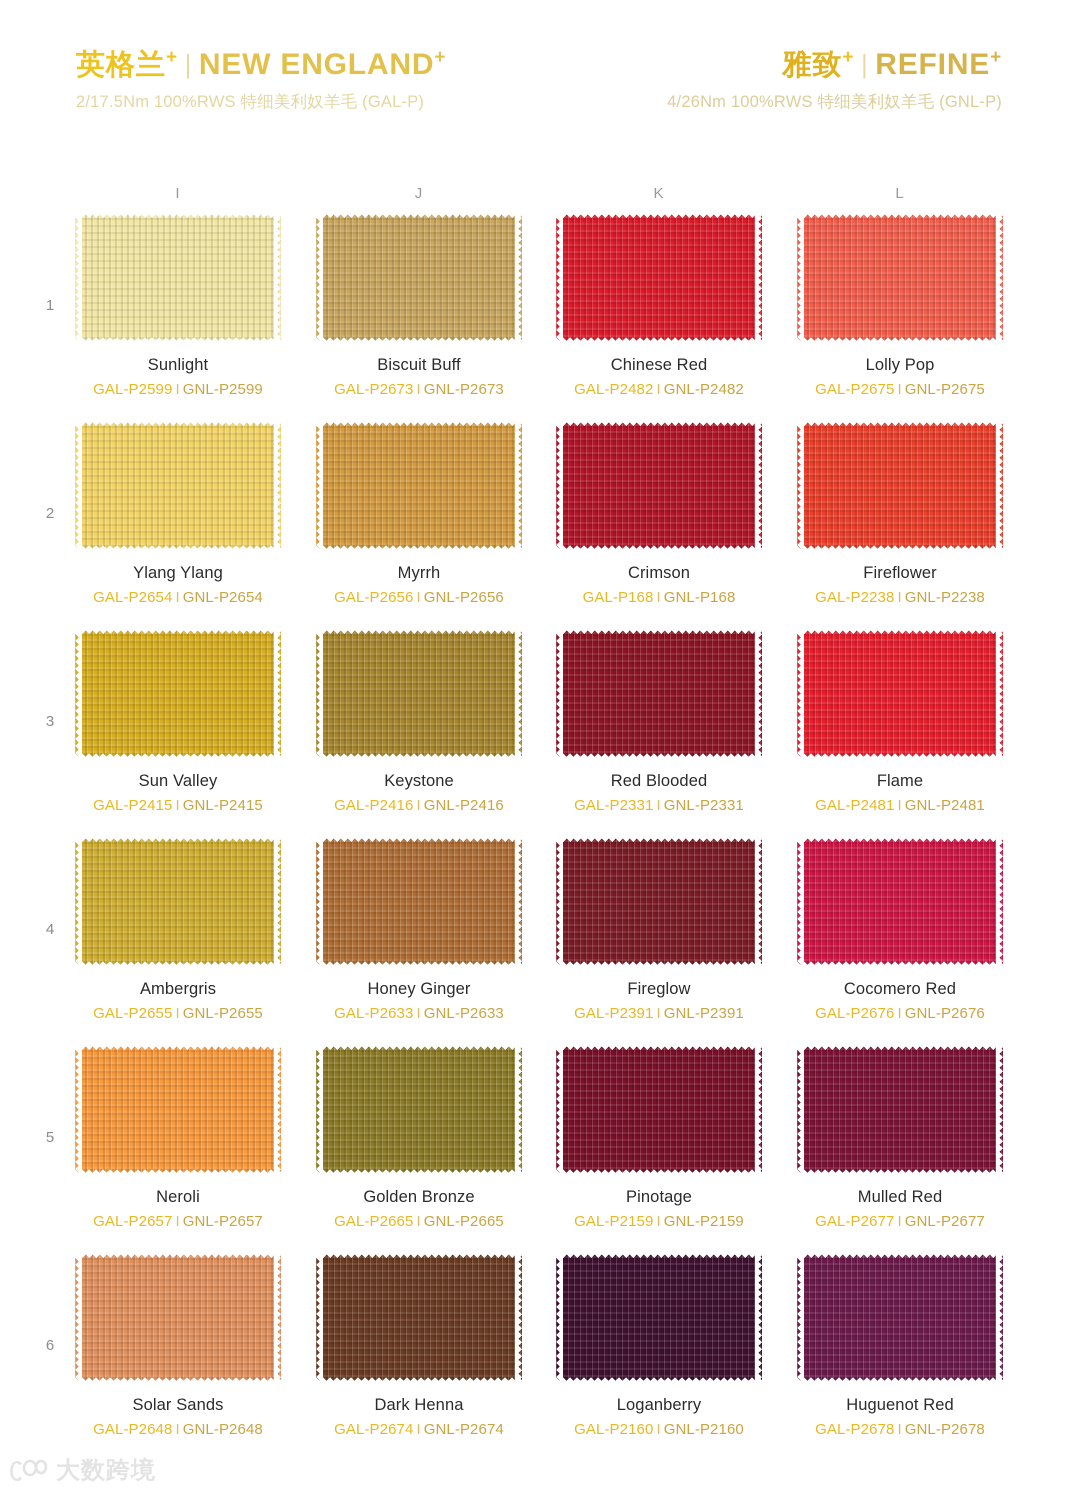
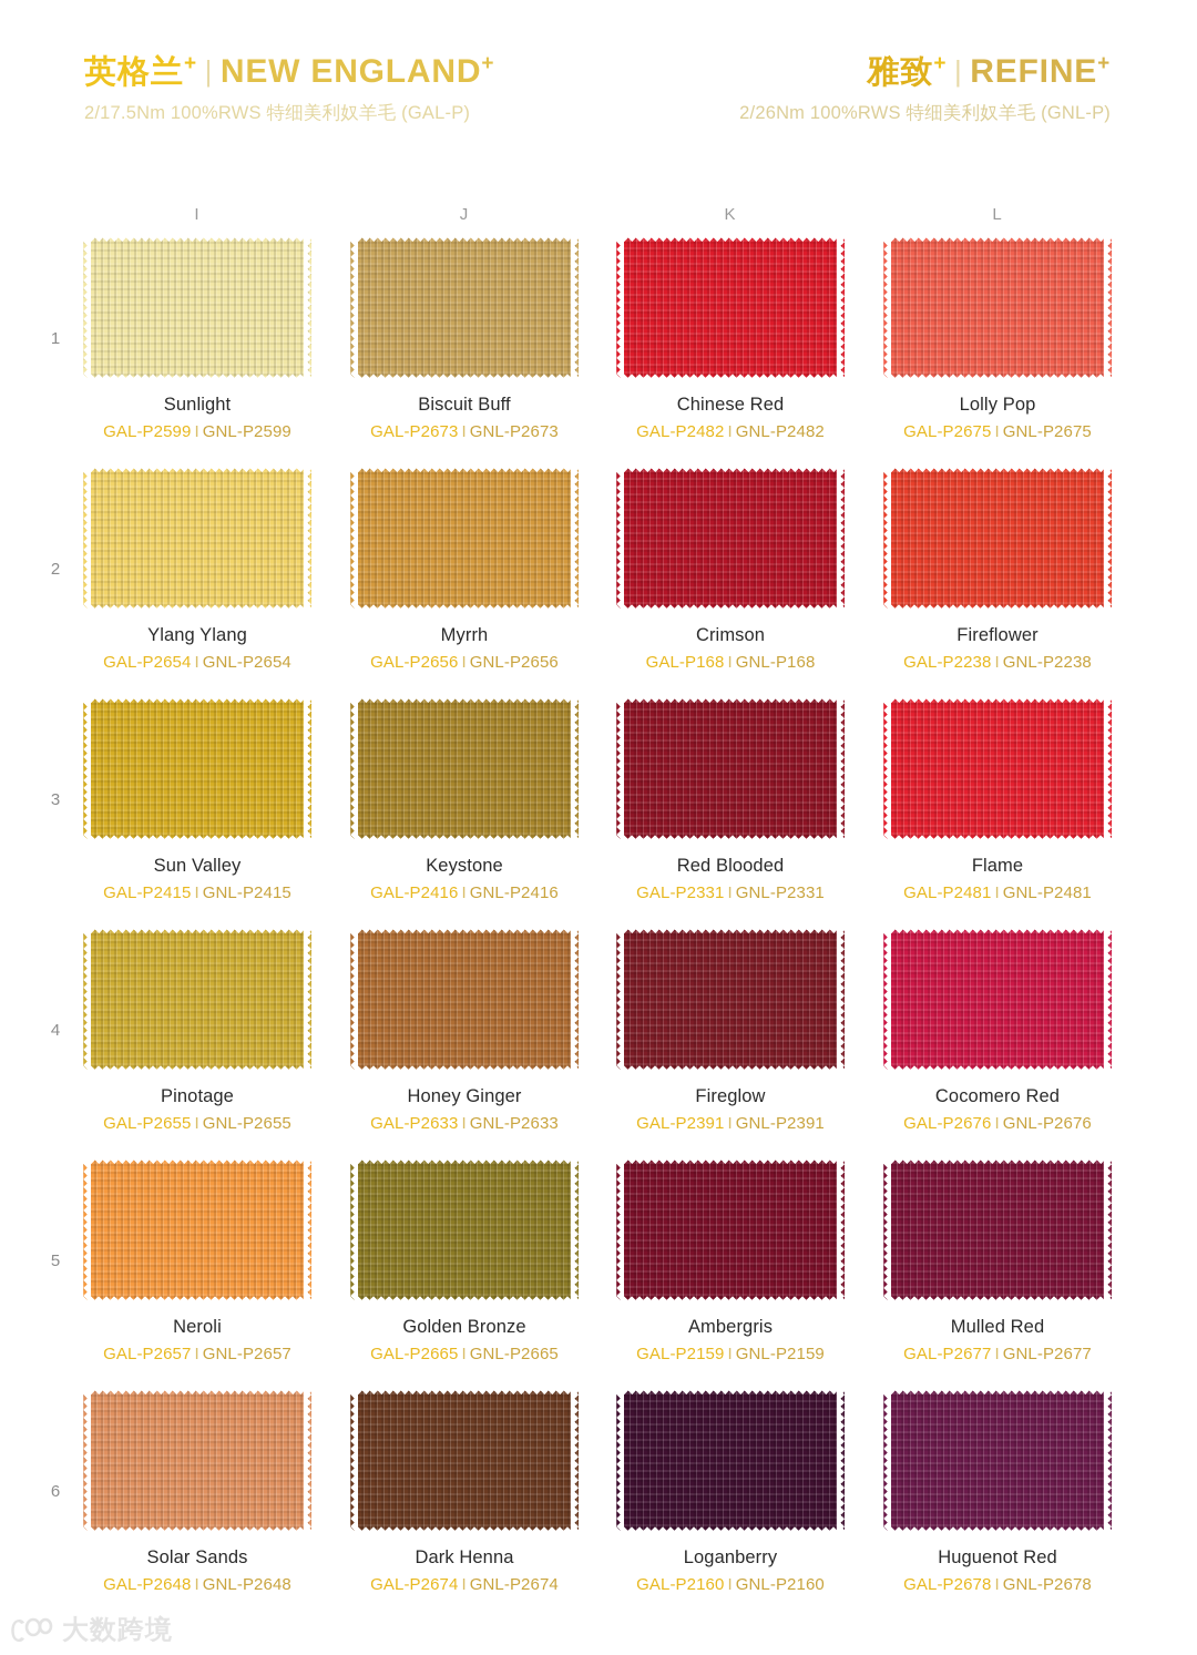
  英格兰+ | NEW ENGLAND+
  2/17.5Nm 100%RWS 特细美利奴羊毛 (GAL-P)
  雅致+ | REFINE+
- 4/26Nm 100%RWS 特细美利奴羊毛 (GNL-P)
+ 2/26Nm 100%RWS 特细美利奴羊毛 (GNL-P)
  I
  J
  K
  L
  1
  Sunlight
  GAL-P2599 I GNL-P2599
  Biscuit Buff
  GAL-P2673 I GNL-P2673
  Chinese Red
  GAL-P2482 I GNL-P2482
  Lolly Pop
  GAL-P2675 I GNL-P2675
  2
  Ylang Ylang
  GAL-P2654 I GNL-P2654
  Myrrh
  GAL-P2656 I GNL-P2656
  Crimson
  GAL-P168 I GNL-P168
  Fireflower
  GAL-P2238 I GNL-P2238
  3
  Sun Valley
  GAL-P2415 I GNL-P2415
  Keystone
  GAL-P2416 I GNL-P2416
  Red Blooded
  GAL-P2331 I GNL-P2331
  Flame
  GAL-P2481 I GNL-P2481
  4
- Ambergris
+ Pinotage
  GAL-P2655 I GNL-P2655
  Honey Ginger
  GAL-P2633 I GNL-P2633
  Fireglow
  GAL-P2391 I GNL-P2391
  Cocomero Red
  GAL-P2676 I GNL-P2676
  5
  Neroli
  GAL-P2657 I GNL-P2657
  Golden Bronze
  GAL-P2665 I GNL-P2665
- Pinotage
+ Ambergris
  GAL-P2159 I GNL-P2159
  Mulled Red
  GAL-P2677 I GNL-P2677
  6
  Solar Sands
  GAL-P2648 I GNL-P2648
  Dark Henna
  GAL-P2674 I GNL-P2674
  Loganberry
  GAL-P2160 I GNL-P2160
  Huguenot Red
  GAL-P2678 I GNL-P2678
  大数跨境
